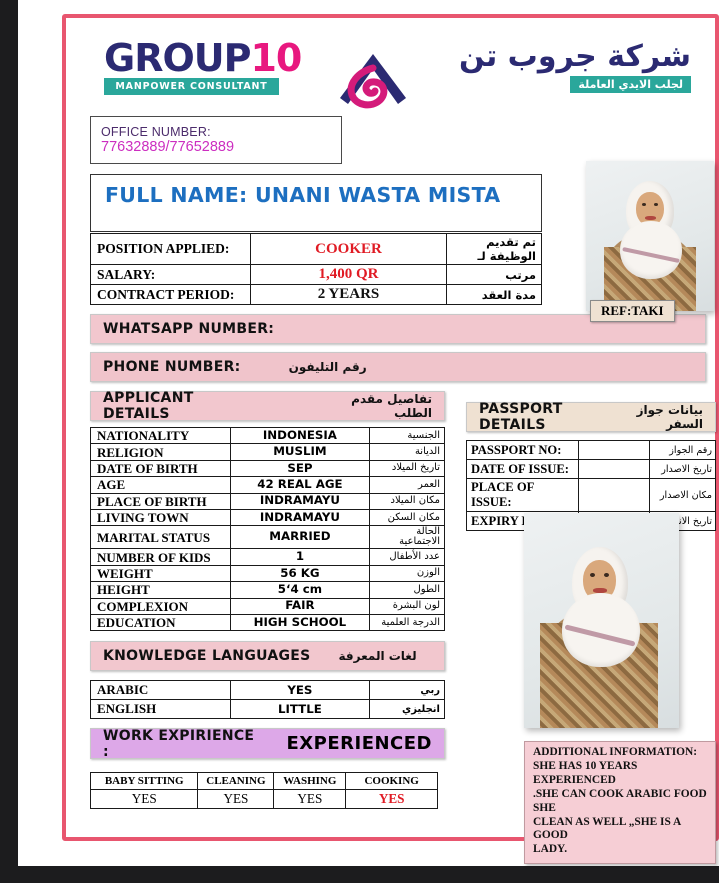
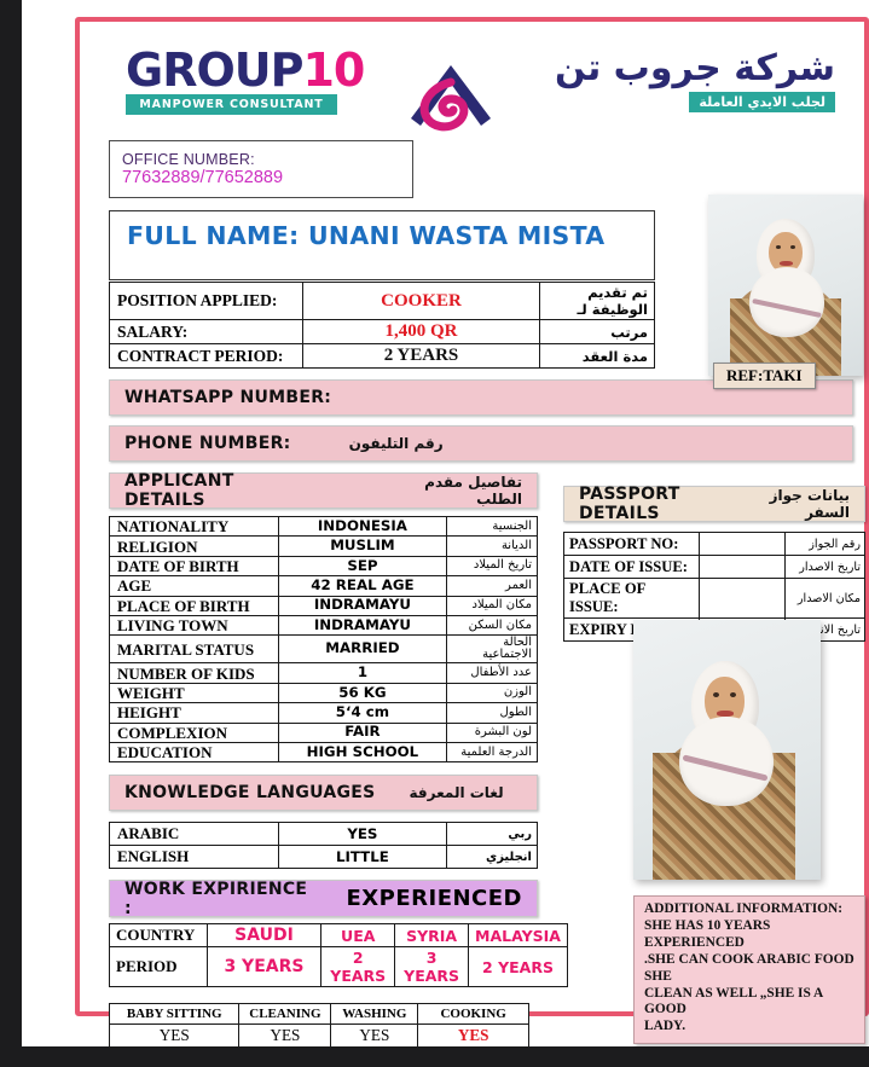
  GROUP10
  MANPOWER CONSULTANT
  شركة جروب تن
  لجلب الايدي العاملة
  OFFICE NUMBER: 77632889/77652889
  FULL NAME: UNANI WASTA MISTA
  POSITION APPLIED:	COOKER	تم تقديم الوظيفة لـ
  SALARY:	1,400 QR	مرتب
  CONTRACT PERIOD:	2 YEARS	مدة العقد
  WHATSAPP NUMBER:
  PHONE NUMBER:
  رقم التليفون
  APPLICANT DETAILS
  تفاصيل مقدم الطلب
  PASSPORT DETAILS
  بيانات جواز السفر
  NATIONALITY	INDONESIA	الجنسية
  RELIGION	MUSLIM	الديانة
  DATE OF BIRTH	SEP	تاريخ الميلاد
  AGE	42 REAL AGE	العمر
  PLACE OF BIRTH	INDRAMAYU	مكان الميلاد
  LIVING TOWN	INDRAMAYU	مكان السكن
  MARITAL STATUS	MARRIED	الحالة الاجتماعية
  NUMBER OF KIDS	1	عدد الأطفال
  WEIGHT	56 KG	الوزن
  HEIGHT	5‘4 cm	الطول
  COMPLEXION	FAIR	لون البشرة
  EDUCATION	HIGH SCHOOL	الدرجة العلمية
  PASSPORT NO:		رقم الجواز
  DATE OF ISSUE:		تاريخ الاصدار
  PLACE OF ISSUE:		مكان الاصدار
  KNOWLEDGE LANGUAGES
  لغات المعرفة
  ARABIC	YES	ربي
  ENGLISH	LITTLE	انجليزي
  WORK EXPIRIENCE :
  EXPERIENCED
+ COUNTRY	SAUDI	UEA	SYRIA	MALAYSIA
+ PERIOD	3 YEARS	2 YEARS	3 YEARS	2 YEARS
  BABY SITTING	CLEANING	WASHING	COOKING
  YES	YES	YES	YES
  REF:TAKI
  ADDITIONAL INFORMATION:
  SHE HAS 10 YEARS EXPERIENCED
  .SHE CAN COOK ARABIC FOOD SHE
  CLEAN AS WELL „SHE IS A GOOD
  LADY.
